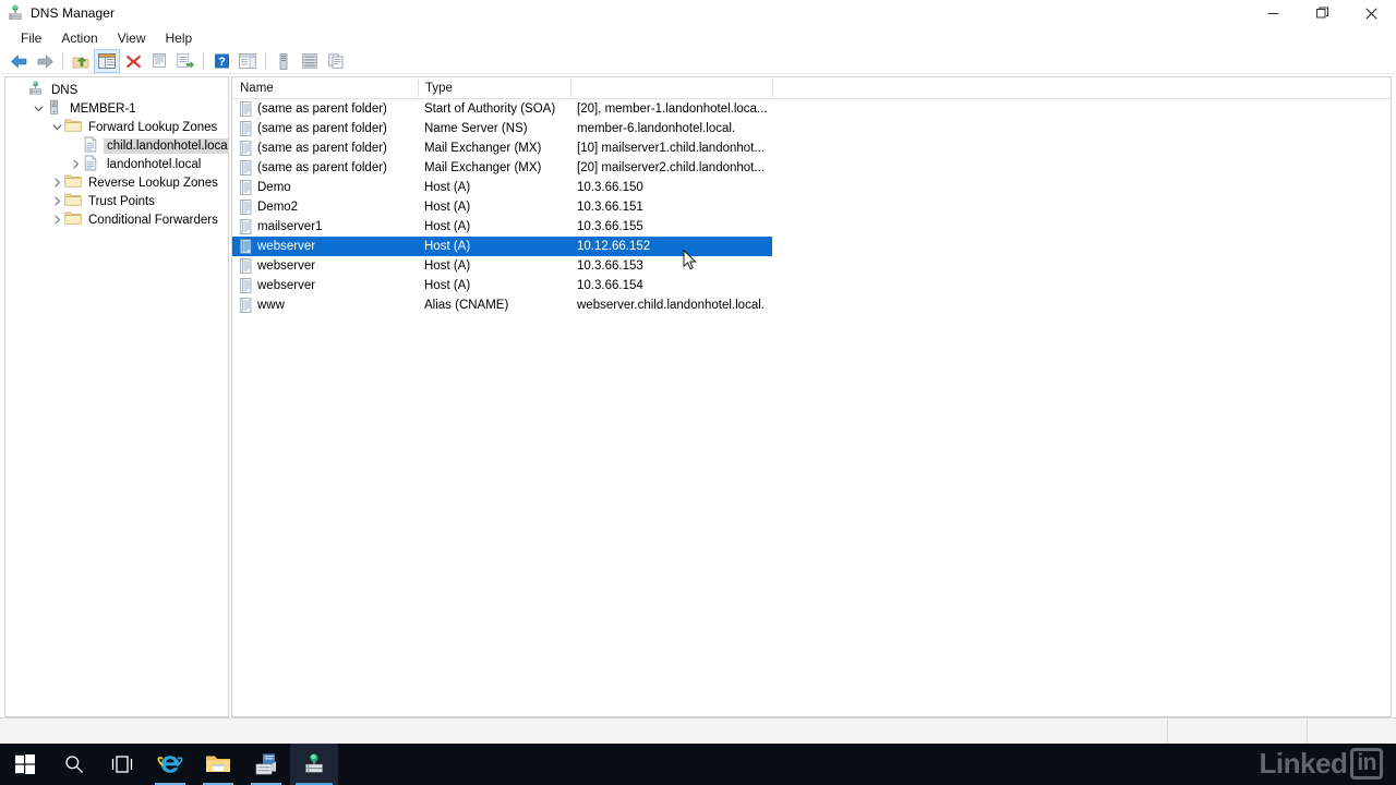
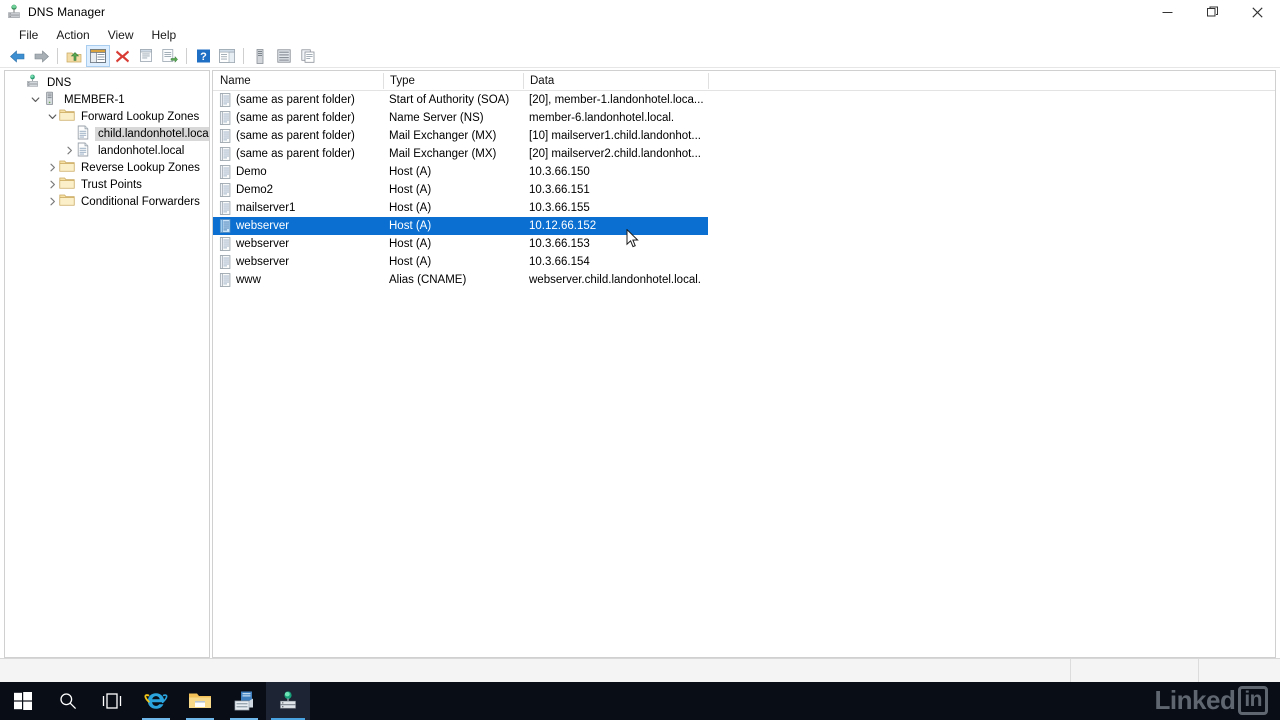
  DNS Manager
  File
  Action
  View
  Help
  ?
  DNS
  MEMBER-1
  Forward Lookup Zones
  child.landonhotel.loca
  landonhotel.local
  Reverse Lookup Zones
  Trust Points
  Conditional Forwarders
  Name
  Type
+ Data
  (same as parent folder)
  Start of Authority (SOA)
  [20], member-1.landonhotel.loca...
  (same as parent folder)
  Name Server (NS)
  member-6.landonhotel.local.
  (same as parent folder)
  Mail Exchanger (MX)
  [10] mailserver1.child.landonhot...
  (same as parent folder)
  Mail Exchanger (MX)
  [20] mailserver2.child.landonhot...
  Demo
  Host (A)
  10.3.66.150
  Demo2
  Host (A)
  10.3.66.151
  mailserver1
  Host (A)
  10.3.66.155
  webserver
  Host (A)
  10.12.66.152
  webserver
  Host (A)
  10.3.66.153
  webserver
  Host (A)
  10.3.66.154
  www
  Alias (CNAME)
  webserver.child.landonhotel.local.
  Linked
  in
